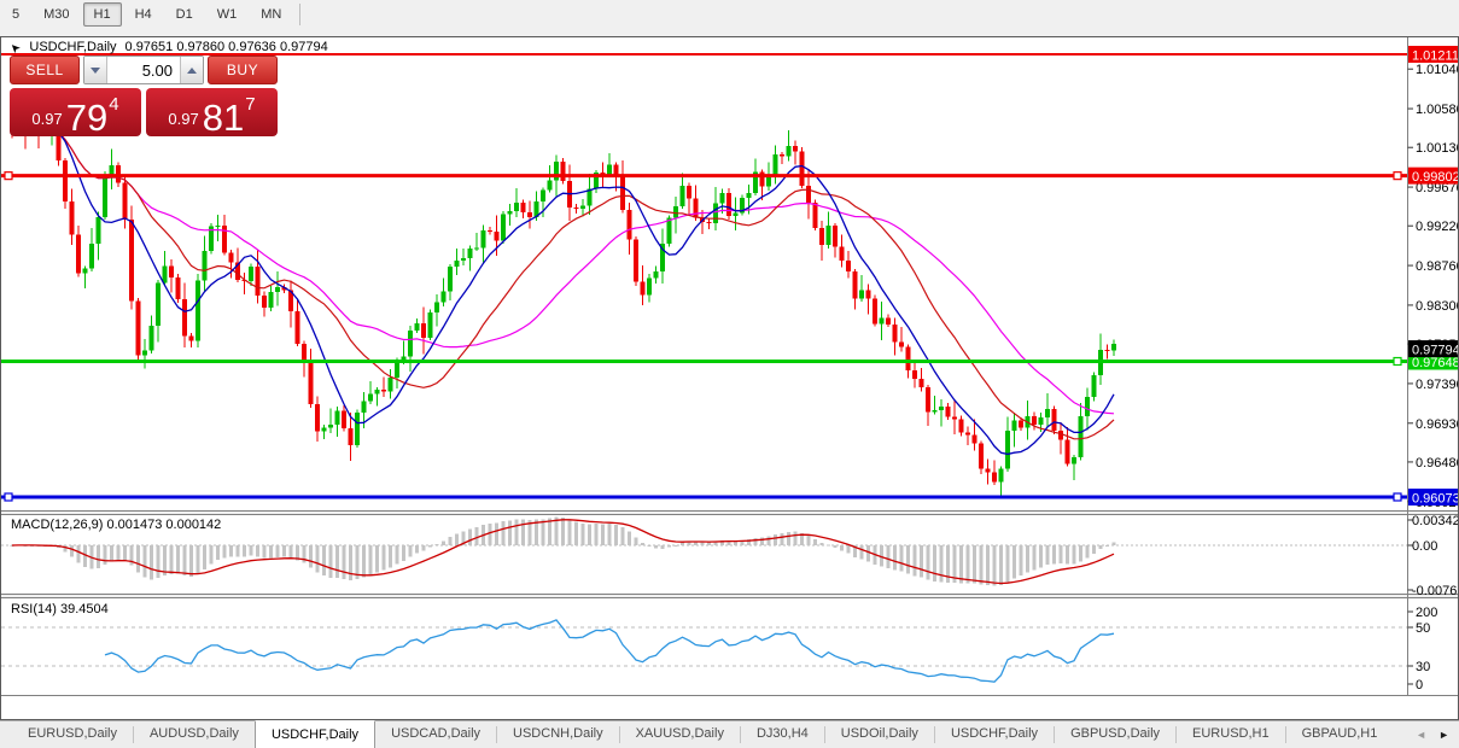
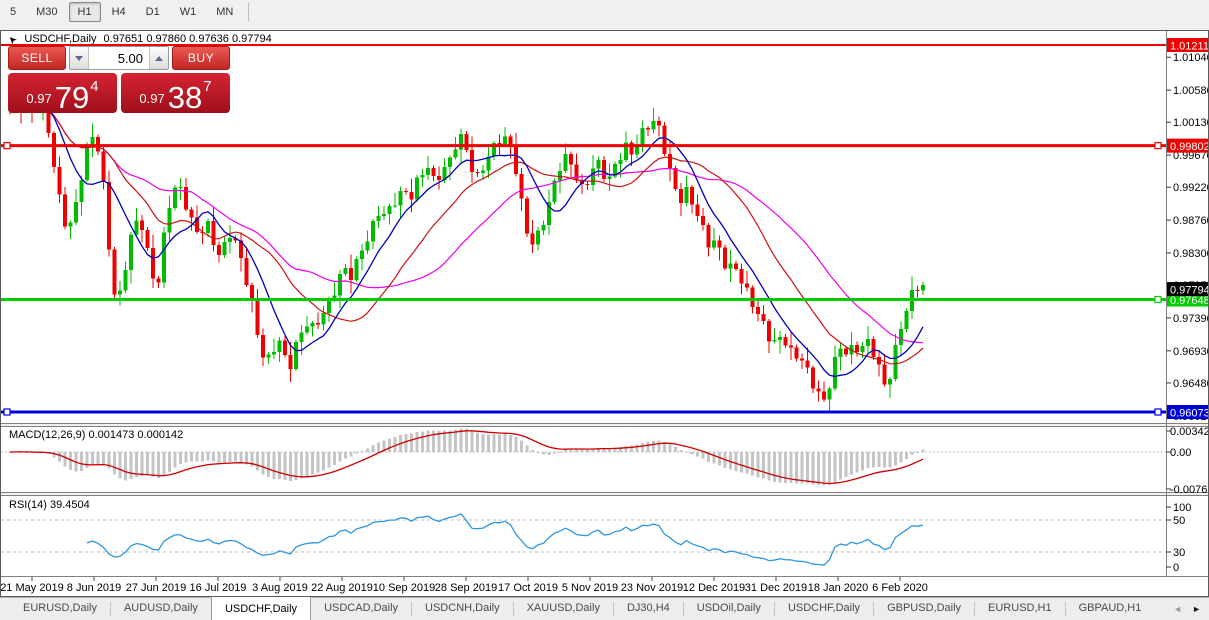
  5
  M30
  H1
  H4
  D1
  W1
  MN
  1.0104
  1.0058
  1.0013
  0.9967
  0.9922
  0.9876
  0.9830
  0.9739
  0.9693
  0.9648
  0.00342
  0.00
  -0.0076
- 200
+ 100
  50
  30
  0
  1.01211
  0.99802
  0.97648
  0.96073
  0.97794
+ 21 May 2019
+ 8 Jun 2019
+ 27 Jun 2019
+ 16 Jul 2019
+ 3 Aug 2019
+ 22 Aug 2019
+ 10 Sep 2019
+ 28 Sep 2019
+ 17 Oct 2019
+ 5 Nov 2019
+ 23 Nov 2019
+ 12 Dec 2019
+ 31 Dec 2019
+ 18 Jan 2020
+ 6 Feb 2020
  USDCHF,Daily
  0.97651 0.97860 0.97636 0.97794
  SELL
  5.00
  BUY
  0.97
  79
  4
  0.97
- 81
+ 38
  7
  MACD(12,26,9) 0.001473 0.000142
  RSI(14) 39.4504
  EURUSD,Daily
  AUDUSD,Daily
  USDCHF,Daily
  USDCAD,Daily
  USDCNH,Daily
  XAUUSD,Daily
  DJ30,H4
  USDOil,Daily
  USDCHF,Daily
  GBPUSD,Daily
  EURUSD,H1
  GBPAUD,H1
  ◄
  ►
